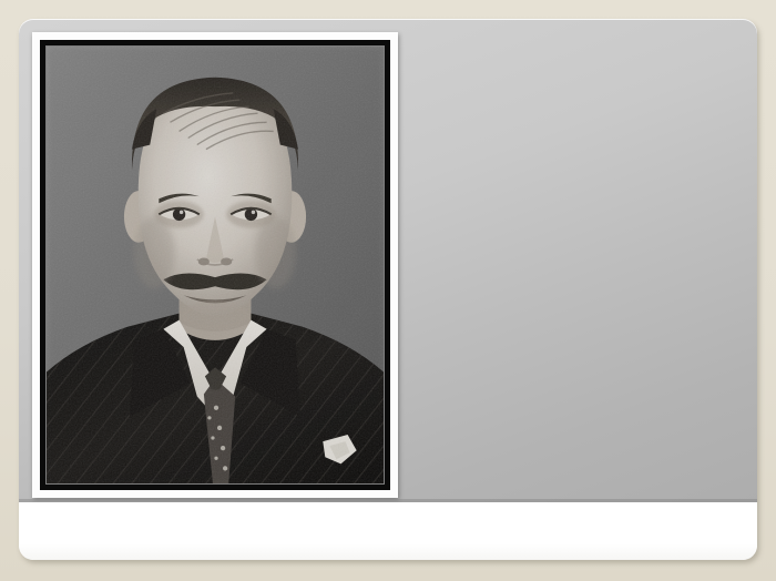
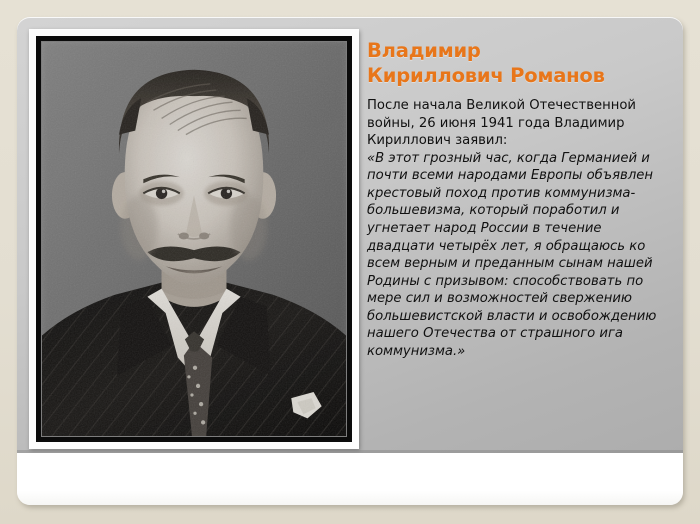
+ Владимир
+ Кириллович Романов
+ После начала Великой Отечественной войны, 26 июня 1941 года Владимир Кириллович заявил:
+ «В этот грозный час, когда Германией и почти всеми народами Европы объявлен крестовый поход против коммунизма-большевизма, который поработил и угнетает народ России в течение двадцати четырёх лет, я обращаюсь ко всем верным и преданным сынам нашей Родины с призывом: способствовать по мере сил и возможностей свержению большевистской власти и освобождению нашего Отечества от страшного ига коммунизма.»
